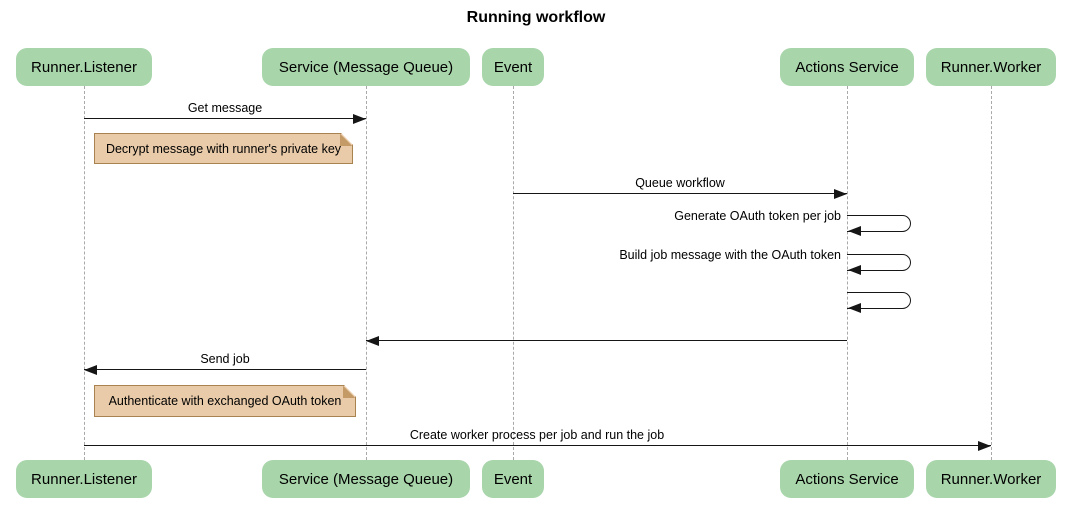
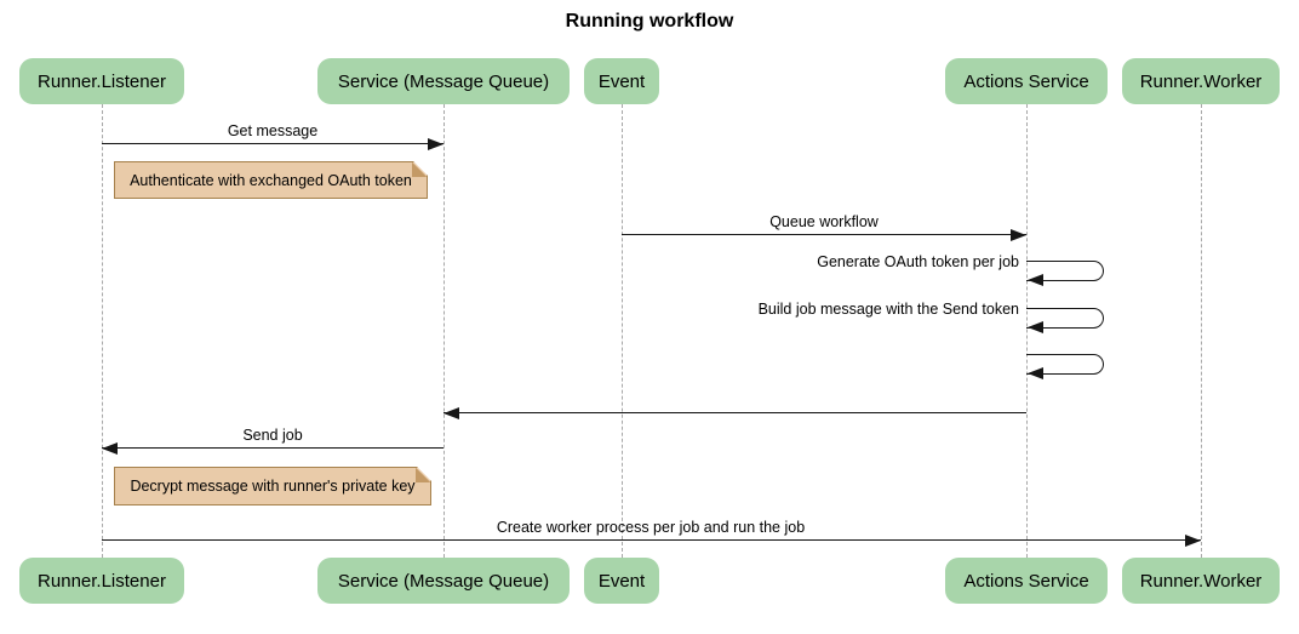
  Running workflow
  Runner.Listener
  Service (Message Queue)
  Event
  Actions Service
  Runner.Worker
  Get message
- Decrypt message with runner's private key
+ Authenticate with exchanged OAuth token
  Queue workflow
  Generate OAuth token per job
- Build job message with the OAuth token
+ Build job message with the Send token
  Send job
- Authenticate with exchanged OAuth token
+ Decrypt message with runner's private key
  Create worker process per job and run the job
  Runner.Listener
  Service (Message Queue)
  Event
  Actions Service
  Runner.Worker
